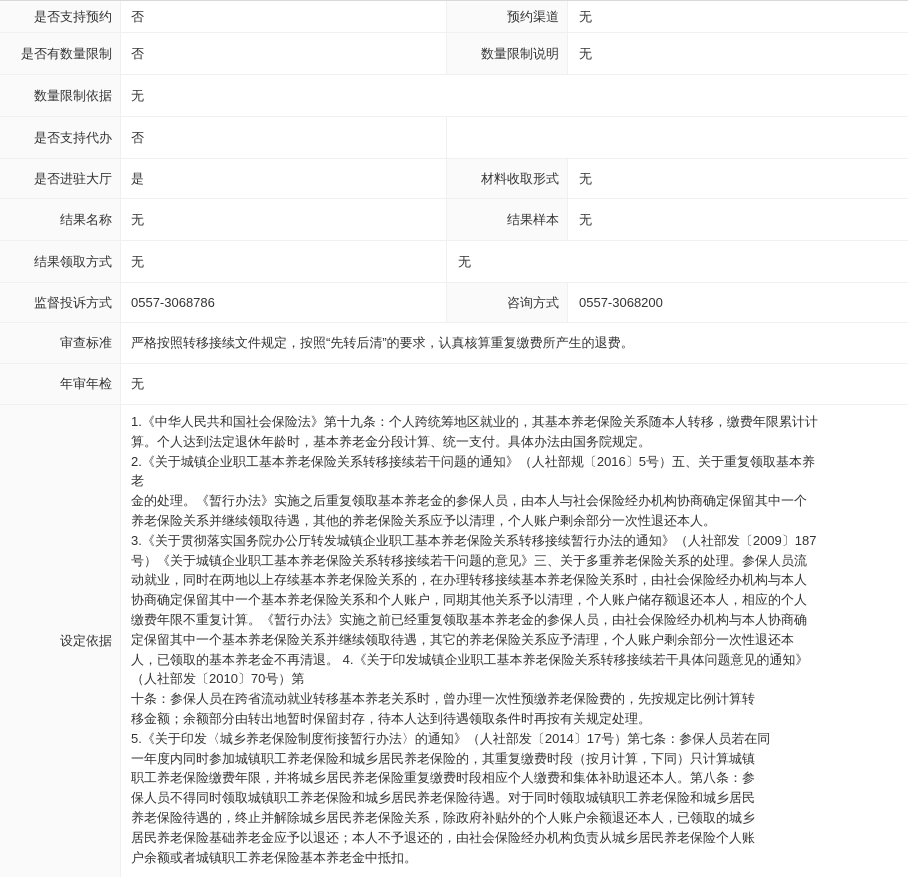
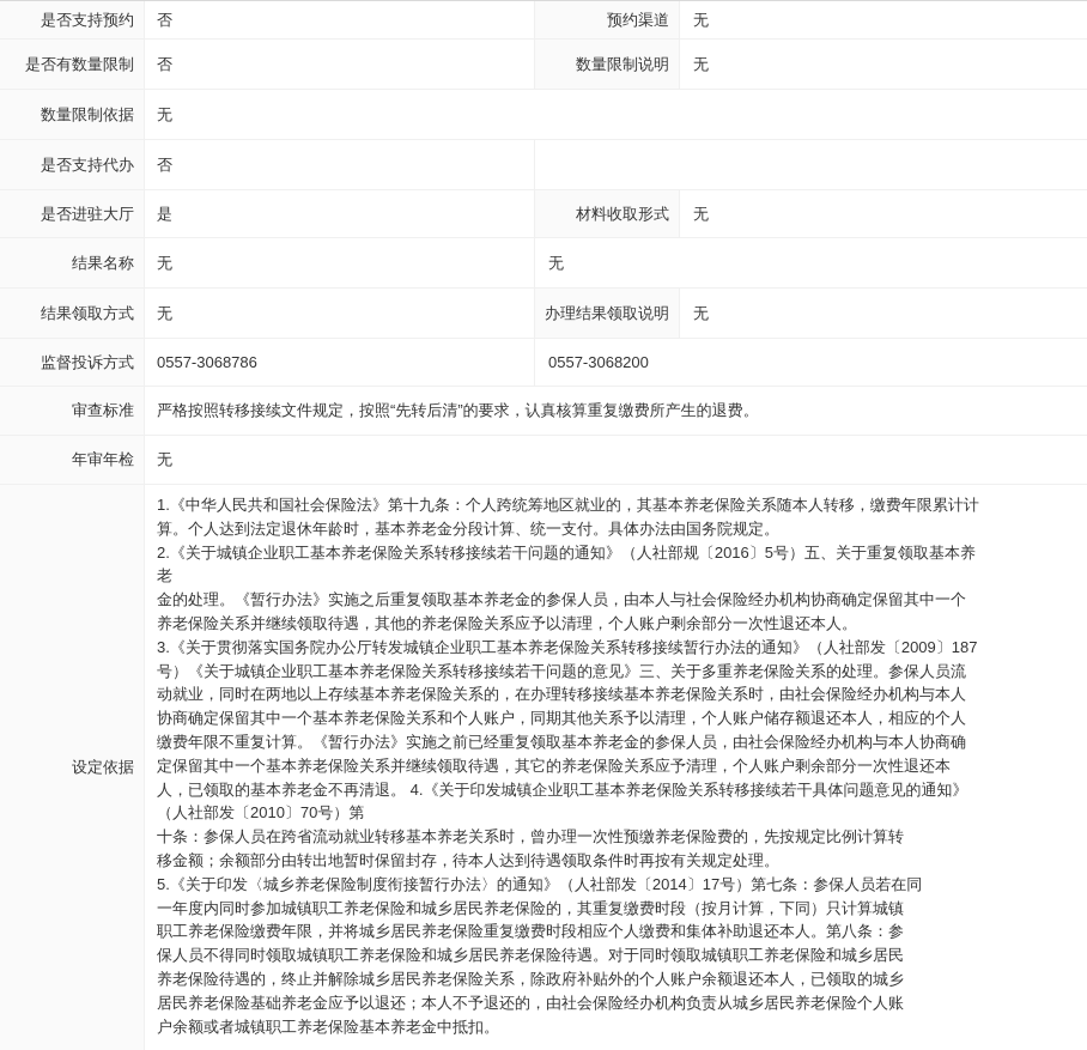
  是否支持预约
  否
  预约渠道
  无
  是否有数量限制
  否
  数量限制说明
  无
  数量限制依据
  无
  是否支持代办
  否
  是否进驻大厅
  是
  材料收取形式
  无
  结果名称
  无
- 结果样本
  无
  结果领取方式
  无
+ 办理结果领取说明
  无
  监督投诉方式
  0557-3068786
- 咨询方式
  0557-3068200
  审查标准
  严格按照转移接续文件规定，按照“先转后清”的要求，认真核算重复缴费所产生的退费。
  年审年检
  无
  设定依据
  1.《中华人民共和国社会保险法》第十九条：个人跨统筹地区就业的，其基本养老保险关系随本人转移，缴费年限累计计
  算。个人达到法定退休年龄时，基本养老金分段计算、统一支付。具体办法由国务院规定。
  2.《关于城镇企业职工基本养老保险关系转移接续若干问题的通知》（人社部规〔2016〕5号）五、关于重复领取基本养
  老
  金的处理。《暂行办法》实施之后重复领取基本养老金的参保人员，由本人与社会保险经办机构协商确定保留其中一个
  养老保险关系并继续领取待遇，其他的养老保险关系应予以清理，个人账户剩余部分一次性退还本人。
  3.《关于贯彻落实国务院办公厅转发城镇企业职工基本养老保险关系转移接续暂行办法的通知》（人社部发〔2009〕187
  号）《关于城镇企业职工基本养老保险关系转移接续若干问题的意见》三、关于多重养老保险关系的处理。参保人员流
  动就业，同时在两地以上存续基本养老保险关系的，在办理转移接续基本养老保险关系时，由社会保险经办机构与本人
  协商确定保留其中一个基本养老保险关系和个人账户，同期其他关系予以清理，个人账户储存额退还本人，相应的个人
  缴费年限不重复计算。《暂行办法》实施之前已经重复领取基本养老金的参保人员，由社会保险经办机构与本人协商确
  定保留其中一个基本养老保险关系并继续领取待遇，其它的养老保险关系应予清理，个人账户剩余部分一次性退还本
  人，已领取的基本养老金不再清退。 4.《关于印发城镇企业职工基本养老保险关系转移接续若干具体问题意见的通知》
  （人社部发〔2010〕70号）第
  十条：参保人员在跨省流动就业转移基本养老关系时，曾办理一次性预缴养老保险费的，先按规定比例计算转
  移金额；余额部分由转出地暂时保留封存，待本人达到待遇领取条件时再按有关规定处理。
  5.《关于印发〈城乡养老保险制度衔接暂行办法〉的通知》（人社部发〔2014〕17号）第七条：参保人员若在同
  一年度内同时参加城镇职工养老保险和城乡居民养老保险的，其重复缴费时段（按月计算，下同）只计算城镇
  职工养老保险缴费年限，并将城乡居民养老保险重复缴费时段相应个人缴费和集体补助退还本人。第八条：参
  保人员不得同时领取城镇职工养老保险和城乡居民养老保险待遇。对于同时领取城镇职工养老保险和城乡居民
  养老保险待遇的，终止并解除城乡居民养老保险关系，除政府补贴外的个人账户余额退还本人，已领取的城乡
  居民养老保险基础养老金应予以退还；本人不予退还的，由社会保险经办机构负责从城乡居民养老保险个人账
  户余额或者城镇职工养老保险基本养老金中抵扣。
